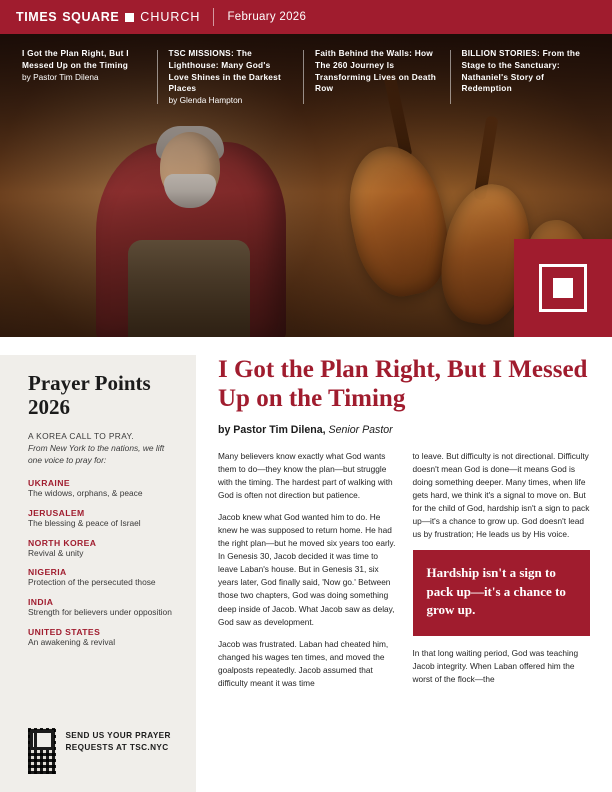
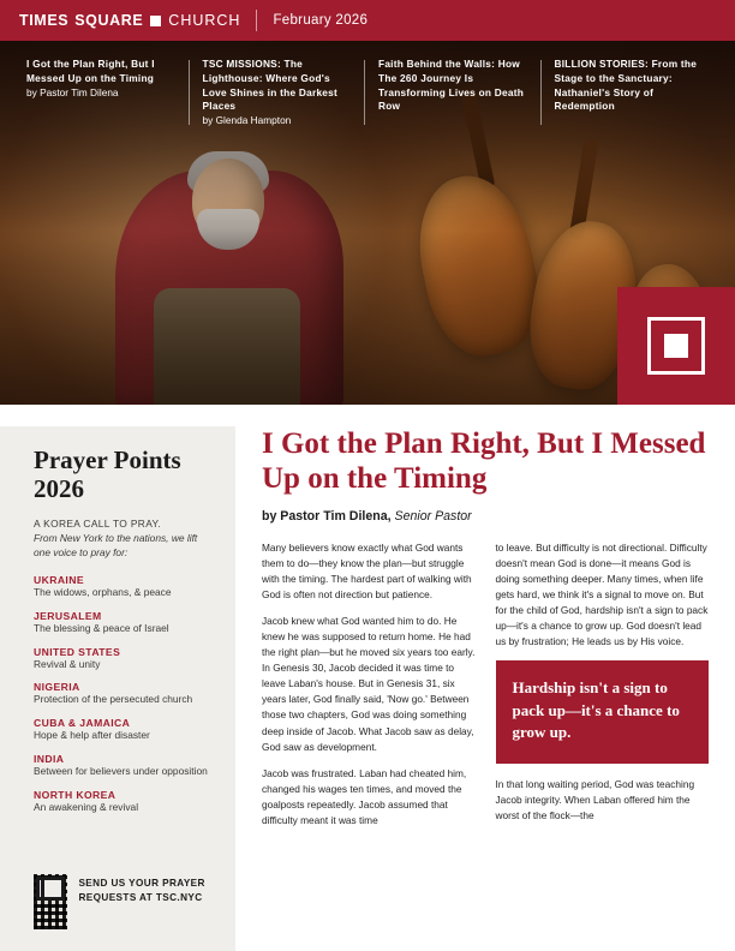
  TIMES
  SQUARE
  CHURCH
  February 2026
  I Got the Plan Right, But I Messed Up on the Timing
  by Pastor Tim Dilena
- TSC MISSIONS: The Lighthouse: Many God's Love Shines in the Darkest Places
+ TSC MISSIONS: The Lighthouse: Where God's Love Shines in the Darkest Places
  by Glenda Hampton
  Faith Behind the Walls: How The 260 Journey Is Transforming Lives on Death Row
  BILLION STORIES: From the Stage to the Sanctuary: Nathaniel's Story of Redemption
  Prayer Points 2026
  A KOREA CALL TO PRAY.
  From New York to the nations, we lift one voice to pray for:
  UKRAINE
  The widows, orphans, & peace
  JERUSALEM
  The blessing & peace of Israel
- NORTH KOREA
+ UNITED STATES
  Revival & unity
  NIGERIA
- Protection of the persecuted those
+ Protection of the persecuted church
+ CUBA & JAMAICA
+ Hope & help after disaster
  INDIA
- Strength for believers under opposition
+ Between for believers under opposition
- UNITED STATES
+ NORTH KOREA
  An awakening & revival
  SEND US YOUR PRAYER REQUESTS AT TSC.NYC
  I Got the Plan Right, But I Messed Up on the Timing
  by Pastor Tim Dilena, Senior Pastor
  Many believers know exactly what God wants them to do—they know the plan—but struggle with the timing. The hardest part of walking with God is often not direction but patience.
  Jacob knew what God wanted him to do. He knew he was supposed to return home. He had the right plan—but he moved six years too early. In Genesis 30, Jacob decided it was time to leave Laban's house. But in Genesis 31, six years later, God finally said, 'Now go.' Between those two chapters, God was doing something deep inside of Jacob. What Jacob saw as delay, God saw as development.
  Jacob was frustrated. Laban had cheated him, changed his wages ten times, and moved the goalposts repeatedly. Jacob assumed that difficulty meant it was time
  to leave. But difficulty is not directional. Difficulty doesn't mean God is done—it means God is doing something deeper. Many times, when life gets hard, we think it's a signal to move on. But for the child of God, hardship isn't a sign to pack up—it's a chance to grow up. God doesn't lead us by frustration; He leads us by His voice.
  Hardship isn't a sign to pack up—it's a chance to grow up.
  In that long waiting period, God was teaching Jacob integrity. When Laban offered him the worst of the flock—the
